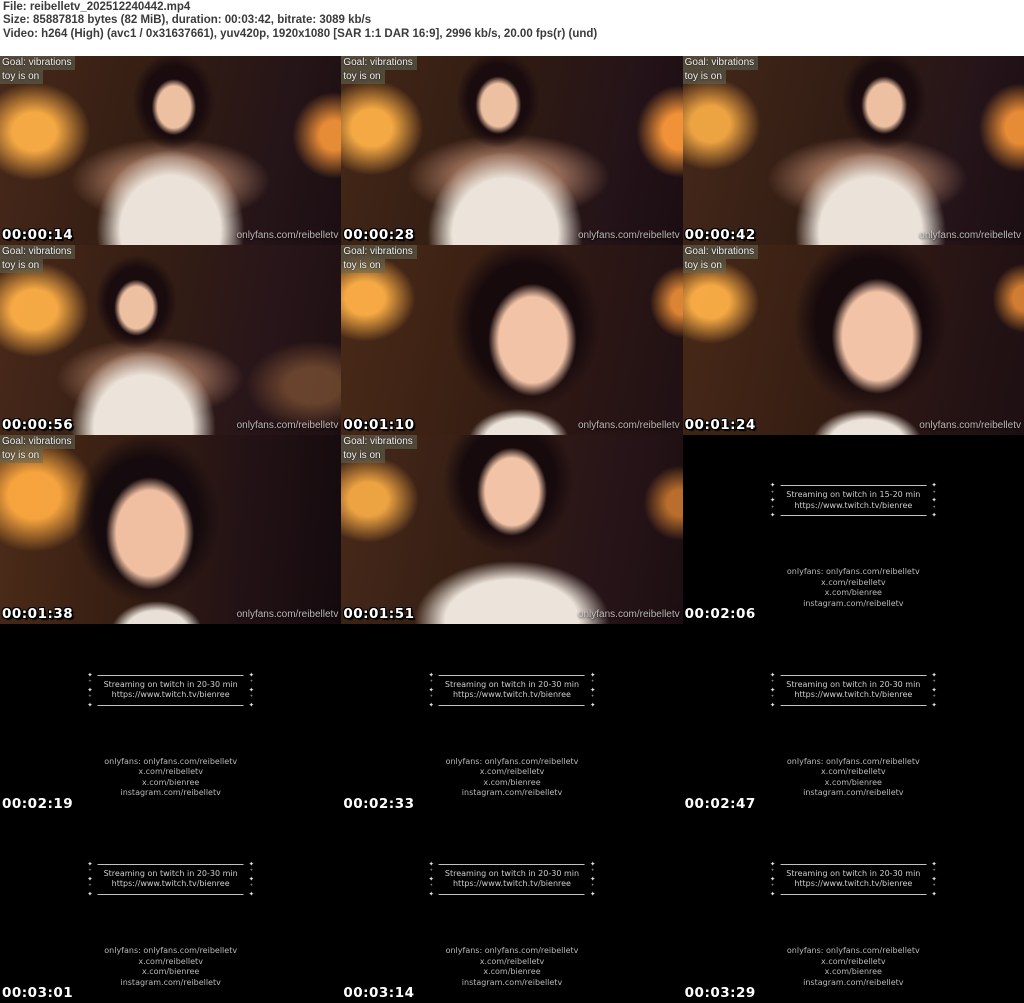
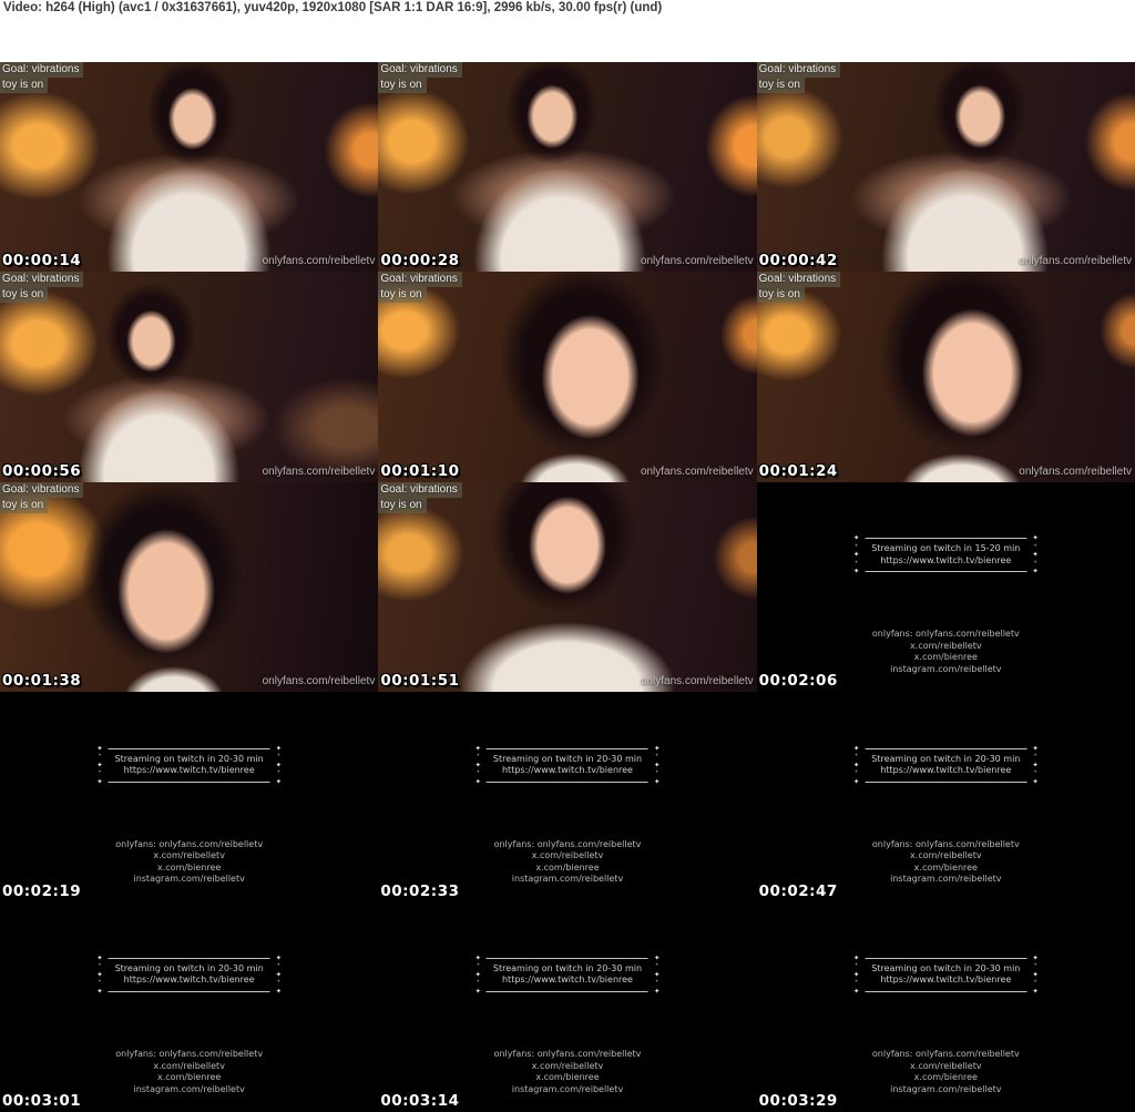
- File: reibelletv_202512240442.mp4
- Size: 85887818 bytes (82 MiB), duration: 00:03:42, bitrate: 3089 kb/s
- Video: h264 (High) (avc1 / 0x31637661), yuv420p, 1920x1080 [SAR 1:1 DAR 16:9], 2996 kb/s, 20.00 fps(r) (und)
+ Video: h264 (High) (avc1 / 0x31637661), yuv420p, 1920x1080 [SAR 1:1 DAR 16:9], 2996 kb/s, 30.00 fps(r) (und)
  Goal: vibrations
  toy is on
  onlyfans.com/reibelletv
  00:00:14
  Goal: vibrations
  toy is on
  onlyfans.com/reibelletv
  00:00:28
  Goal: vibrations
  toy is on
  onlyfans.com/reibelletv
  00:00:42
  Goal: vibrations
  toy is on
  onlyfans.com/reibelletv
  00:00:56
  Goal: vibrations
  toy is on
  onlyfans.com/reibelletv
  00:01:10
  Goal: vibrations
  toy is on
  onlyfans.com/reibelletv
  00:01:24
  Goal: vibrations
  toy is on
  onlyfans.com/reibelletv
  00:01:38
  Goal: vibrations
  toy is on
  onlyfans.com/reibelletv
  00:01:51
  ✦
  ⁺
  ✦
  ⁺
  ✦
  Streaming on twitch in 15-20 min
  https://www.twitch.tv/bienree
  ✦
  ⁺
  ✦
  ⁺
  ✦
  onlyfans: onlyfans.com/reibelletv
  x.com/reibelletv
  x.com/bienree
  instagram.com/reibelletv
  00:02:06
  ✦
  ⁺
  ✦
  ⁺
  ✦
  Streaming on twitch in 20-30 min
  https://www.twitch.tv/bienree
  ✦
  ⁺
  ✦
  ⁺
  ✦
  onlyfans: onlyfans.com/reibelletv
  x.com/reibelletv
  x.com/bienree
  instagram.com/reibelletv
  00:02:19
  ✦
  ⁺
  ✦
  ⁺
  ✦
  Streaming on twitch in 20-30 min
  https://www.twitch.tv/bienree
  ✦
  ⁺
  ✦
  ⁺
  ✦
  onlyfans: onlyfans.com/reibelletv
  x.com/reibelletv
  x.com/bienree
  instagram.com/reibelletv
  00:02:33
  ✦
  ⁺
  ✦
  ⁺
  ✦
  Streaming on twitch in 20-30 min
  https://www.twitch.tv/bienree
  ✦
  ⁺
  ✦
  ⁺
  ✦
  onlyfans: onlyfans.com/reibelletv
  x.com/reibelletv
  x.com/bienree
  instagram.com/reibelletv
  00:02:47
  ✦
  ⁺
  ✦
  ⁺
  ✦
  Streaming on twitch in 20-30 min
  https://www.twitch.tv/bienree
  ✦
  ⁺
  ✦
  ⁺
  ✦
  onlyfans: onlyfans.com/reibelletv
  x.com/reibelletv
  x.com/bienree
  instagram.com/reibelletv
  00:03:01
  ✦
  ⁺
  ✦
  ⁺
  ✦
  Streaming on twitch in 20-30 min
  https://www.twitch.tv/bienree
  ✦
  ⁺
  ✦
  ⁺
  ✦
  onlyfans: onlyfans.com/reibelletv
  x.com/reibelletv
  x.com/bienree
  instagram.com/reibelletv
  00:03:14
  ✦
  ⁺
  ✦
  ⁺
  ✦
  Streaming on twitch in 20-30 min
  https://www.twitch.tv/bienree
  ✦
  ⁺
  ✦
  ⁺
  ✦
  onlyfans: onlyfans.com/reibelletv
  x.com/reibelletv
  x.com/bienree
  instagram.com/reibelletv
  00:03:29
